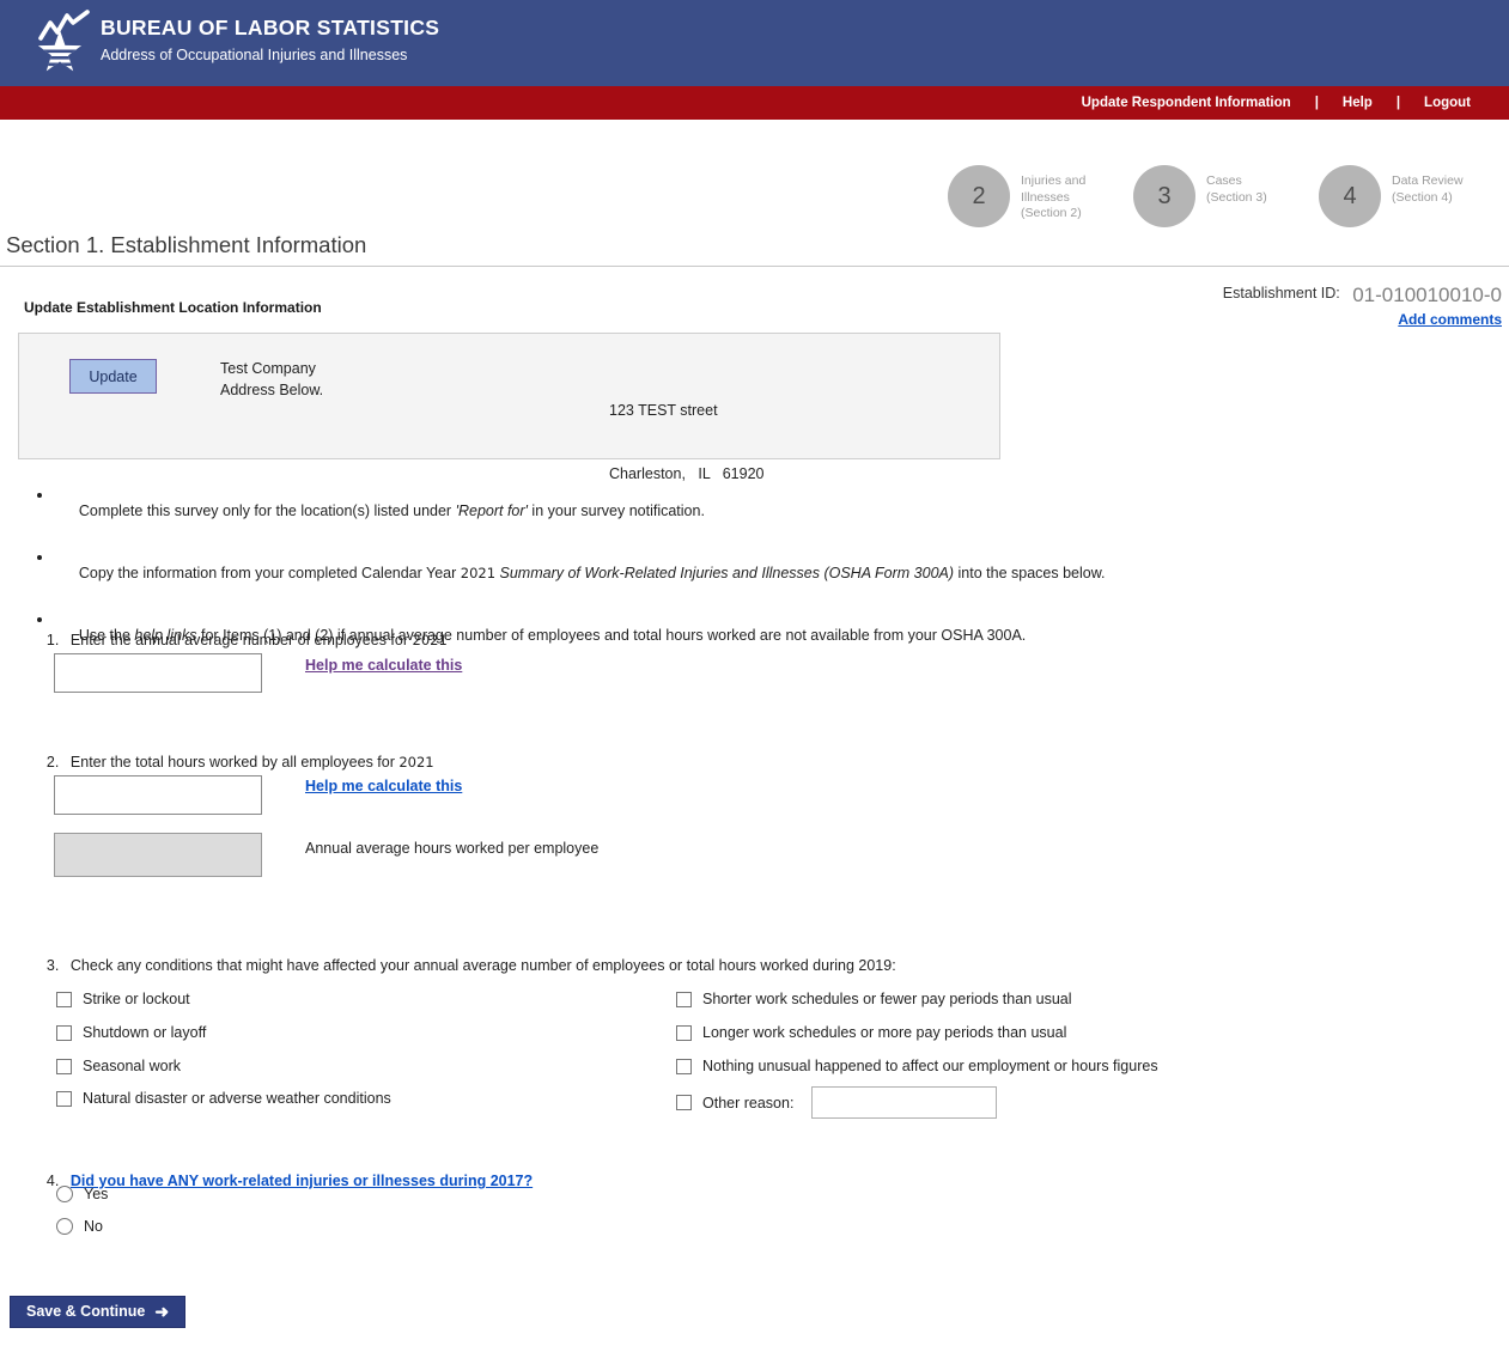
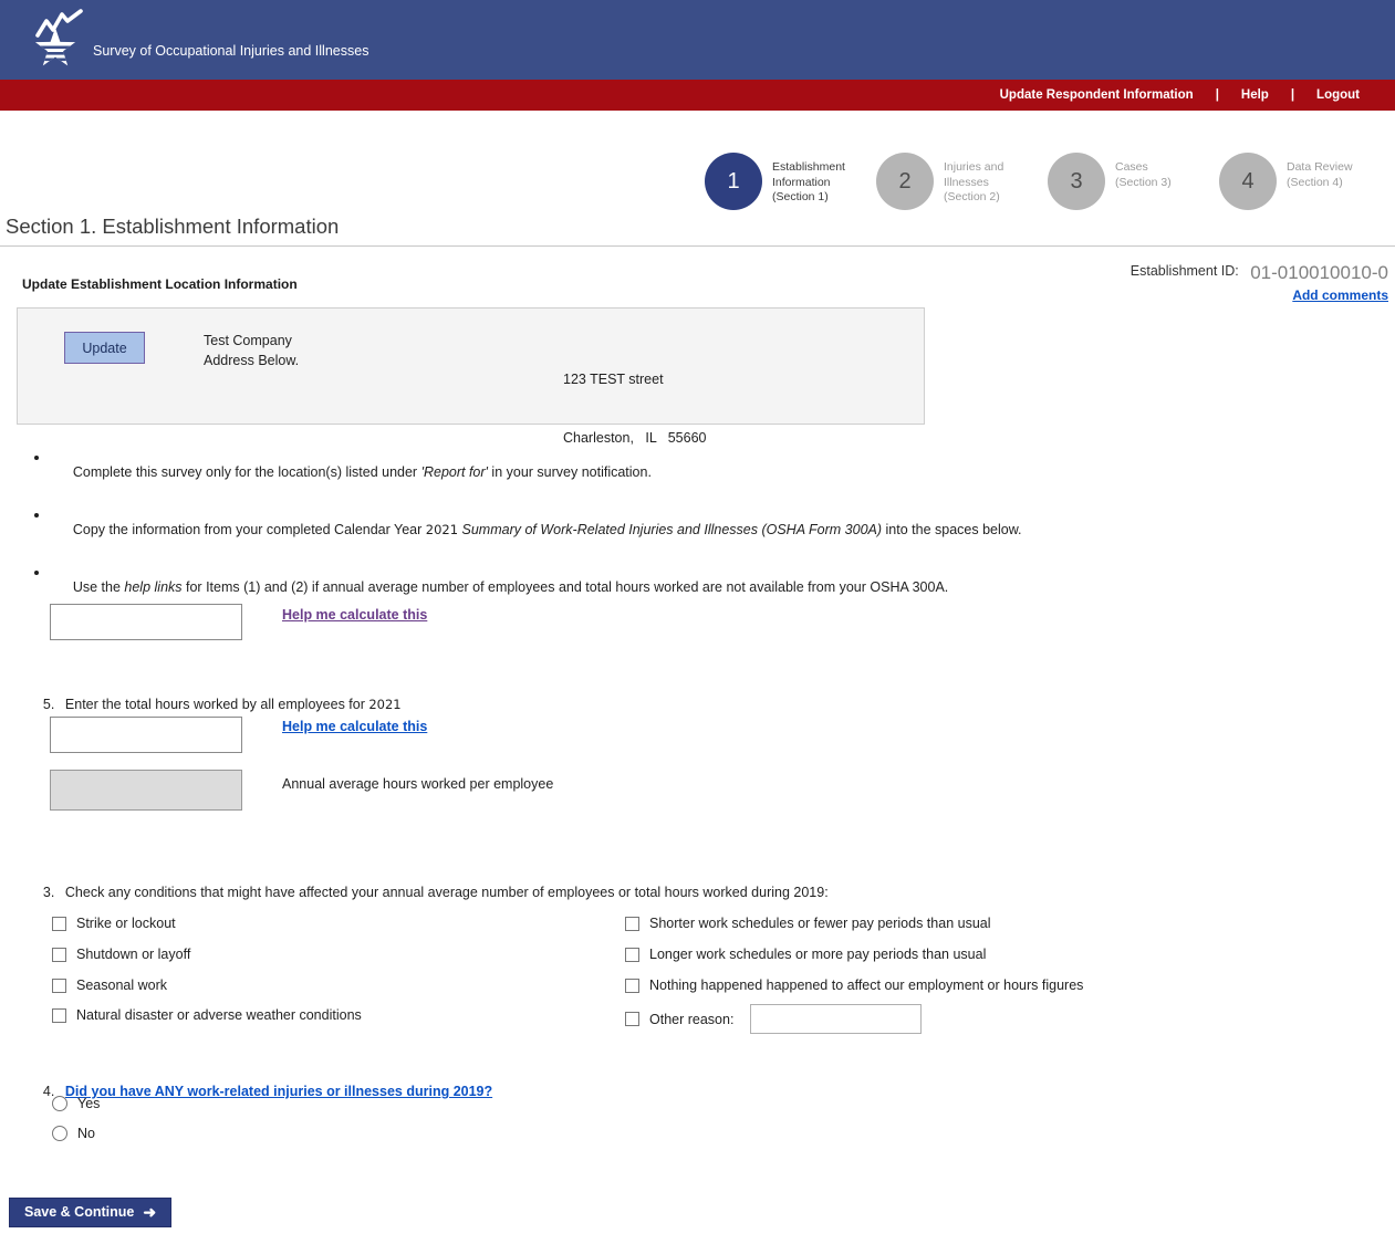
- BUREAU OF LABOR STATISTICS
- Address of Occupational Injuries and Illnesses
+ Survey of Occupational Injuries and Illnesses
  Update Respondent Information
  |
  Help
  |
  Logout
+ 1
+ Establishment
+ Information
+ (Section 1)
  2
  Injuries and
  Illnesses
  (Section 2)
  3
  Cases
  (Section 3)
  4
  Data Review
  (Section 4)
  Section 1. Establishment Information
  Update Establishment Location Information
  Establishment ID: 01-010010010-0
  Add comments
  Update
  Test Company
  Address Below.
  123 TEST street
- Charleston, IL 61920
+ Charleston, IL 55660
  Complete this survey only for the location(s) listed under 'Report for' in your survey notification.
  Copy the information from your completed Calendar Year 2021 Summary of Work-Related Injuries and Illnesses (OSHA Form 300A) into the spaces below.
  Use the help links for Items (1) and (2) if annual average number of employees and total hours worked are not available from your OSHA 300A.
- 1. Enter the annual average number of employees for 2021
  Help me calculate this
- 2. Enter the total hours worked by all employees for 2021
+ 5. Enter the total hours worked by all employees for 2021
  Help me calculate this
  Annual average hours worked per employee
  3. Check any conditions that might have affected your annual average number of employees or total hours worked during 2019:
  Strike or lockout
  Shutdown or layoff
  Seasonal work
  Natural disaster or adverse weather conditions
  Shorter work schedules or fewer pay periods than usual
  Longer work schedules or more pay periods than usual
- Nothing unusual happened to affect our employment or hours figures
+ Nothing happened happened to affect our employment or hours figures
  Other reason:
- 4. Did you have ANY work-related injuries or illnesses during 2017?
+ 4. Did you have ANY work-related injuries or illnesses during 2019?
  Yes
  No
  Save & Continue
  ➜
